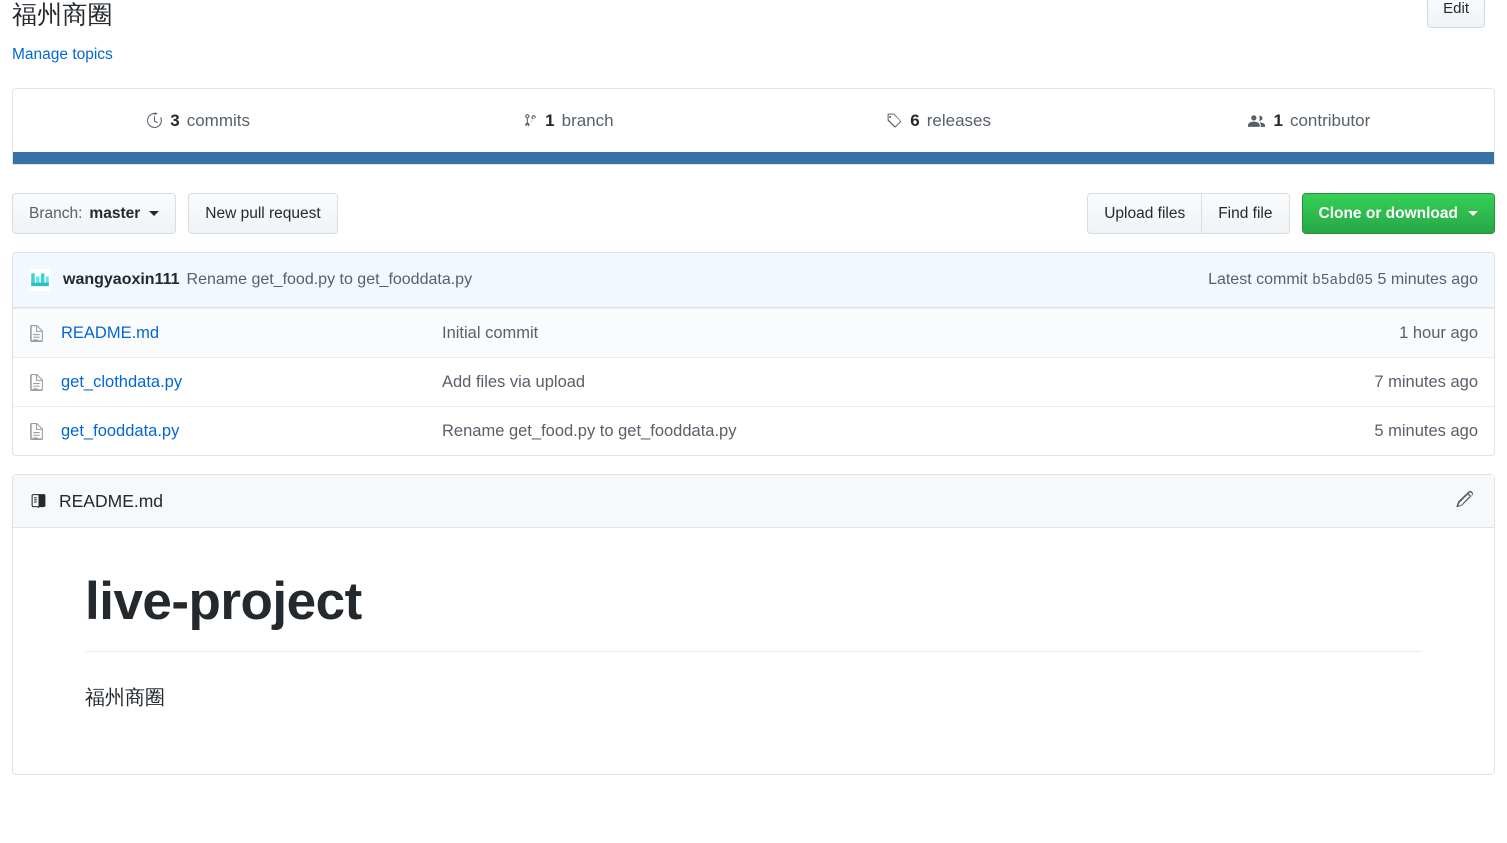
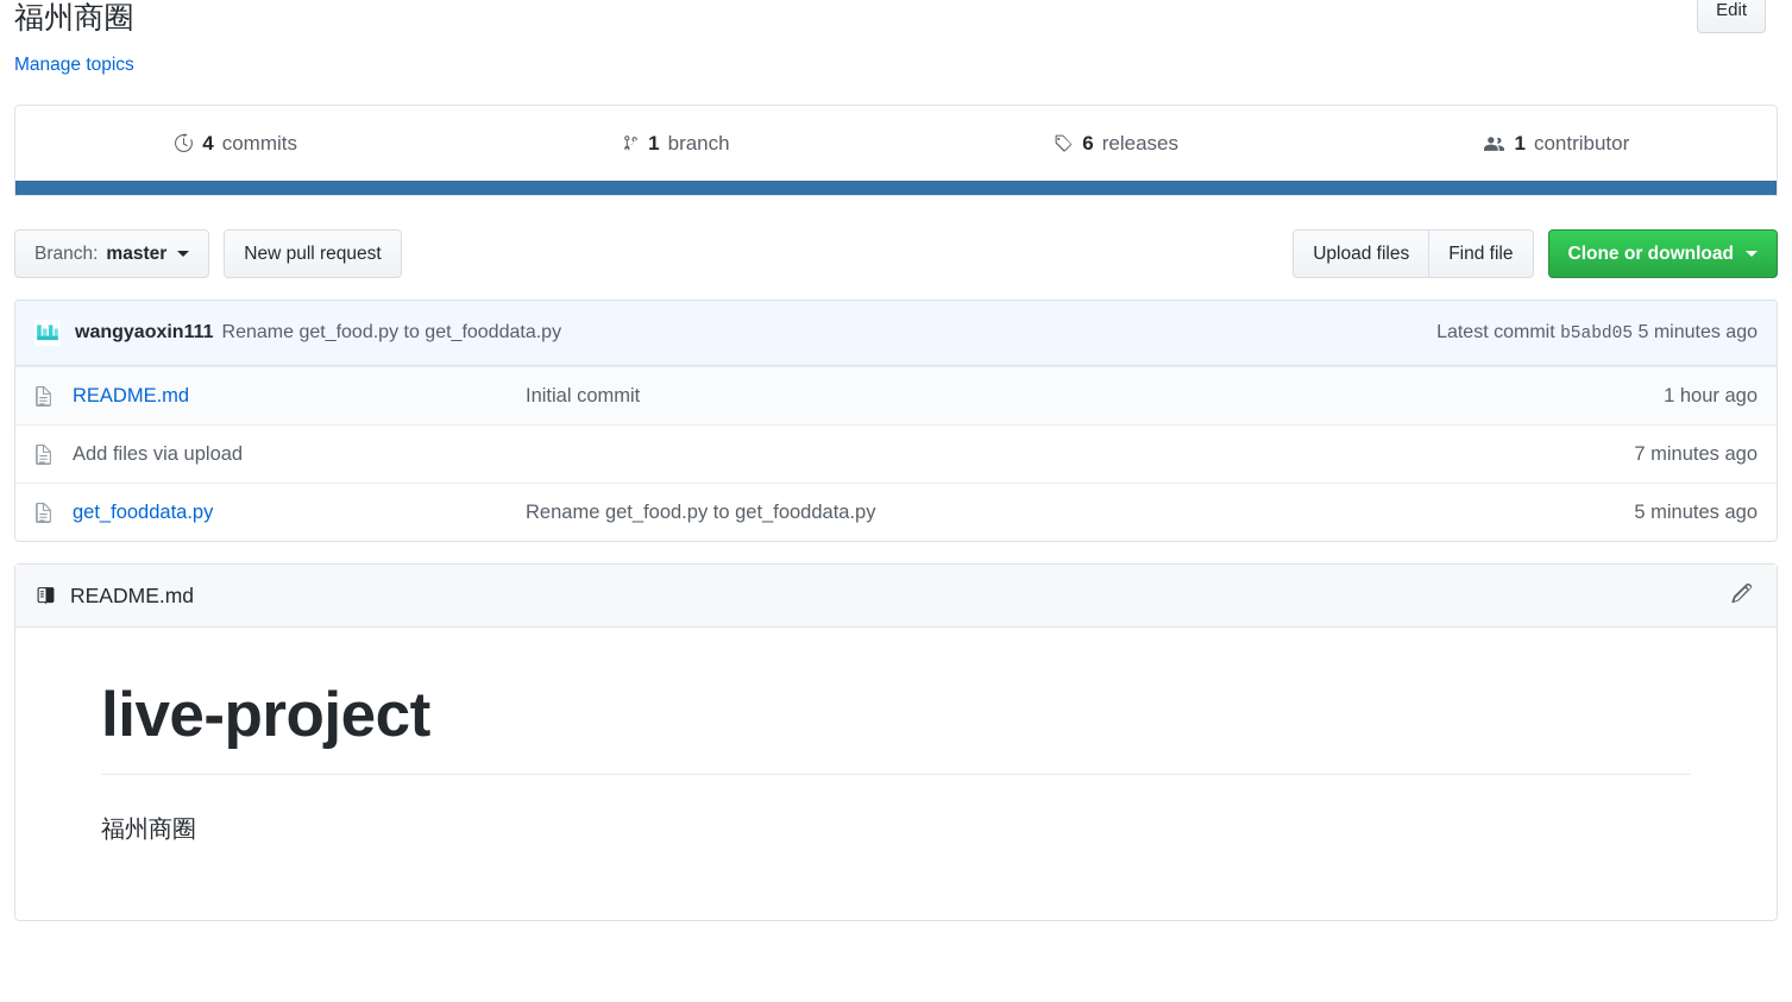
  福州商圈
  Manage topics
  Edit
- 3
+ 4
  commits
  1
  branch
  6
  releases
  1
  contributor
  Branch:
  master
  New pull request
  Upload files
  Find file
  Clone or download
  wangyaoxin111
  Rename get_food.py to get_fooddata.py
  Latest commit b5abd05 5 minutes ago
  README.md
  Initial commit
  1 hour ago
- get_clothdata.py
  Add files via upload
  7 minutes ago
  get_fooddata.py
  Rename get_food.py to get_fooddata.py
  5 minutes ago
  README.md
  live-project
  福州商圈
